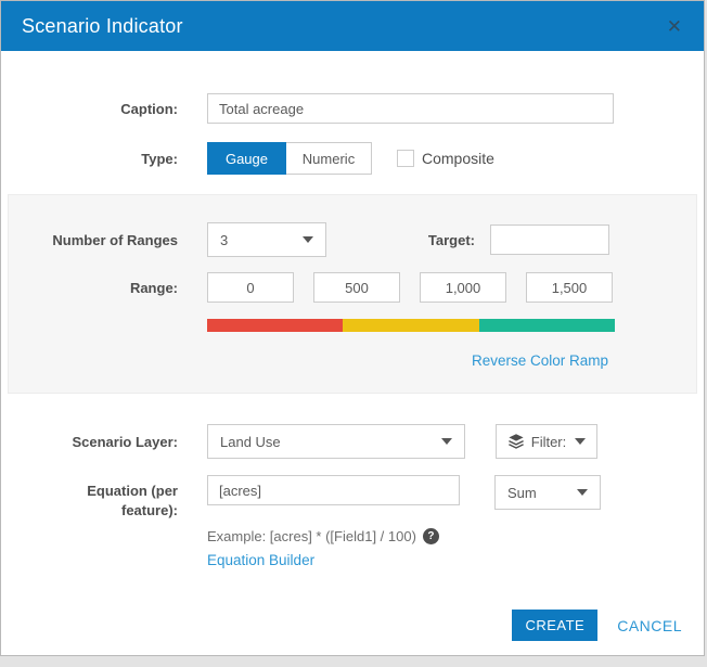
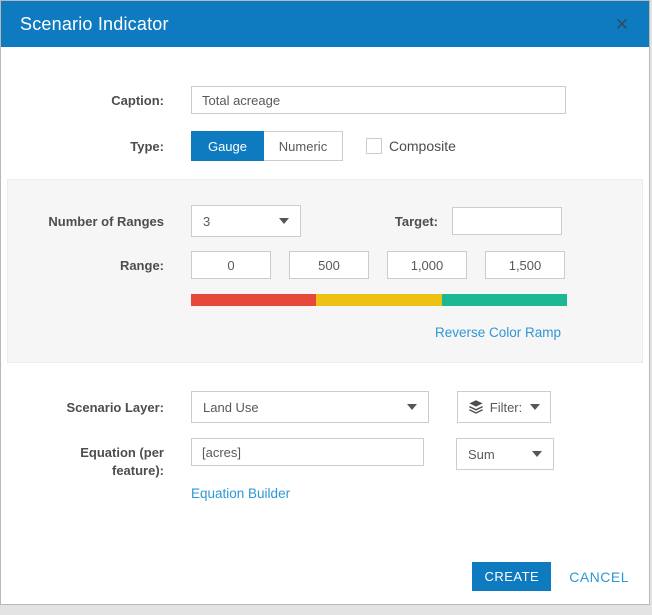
  Scenario Indicator
  ✕
  Caption:
  Total acreage
  Type:
  Gauge
  Numeric
  Composite
  Number of Ranges
  3
  Target:
  Range:
  0
  500
  1,000
  1,500
  Reverse Color Ramp
  Scenario Layer:
  Land Use
  Filter:
  Equation (per feature):
  [acres]
  Sum
- Example: [acres] * ([Field1] / 100)
- ?
  Equation Builder
  CREATE
  CANCEL
